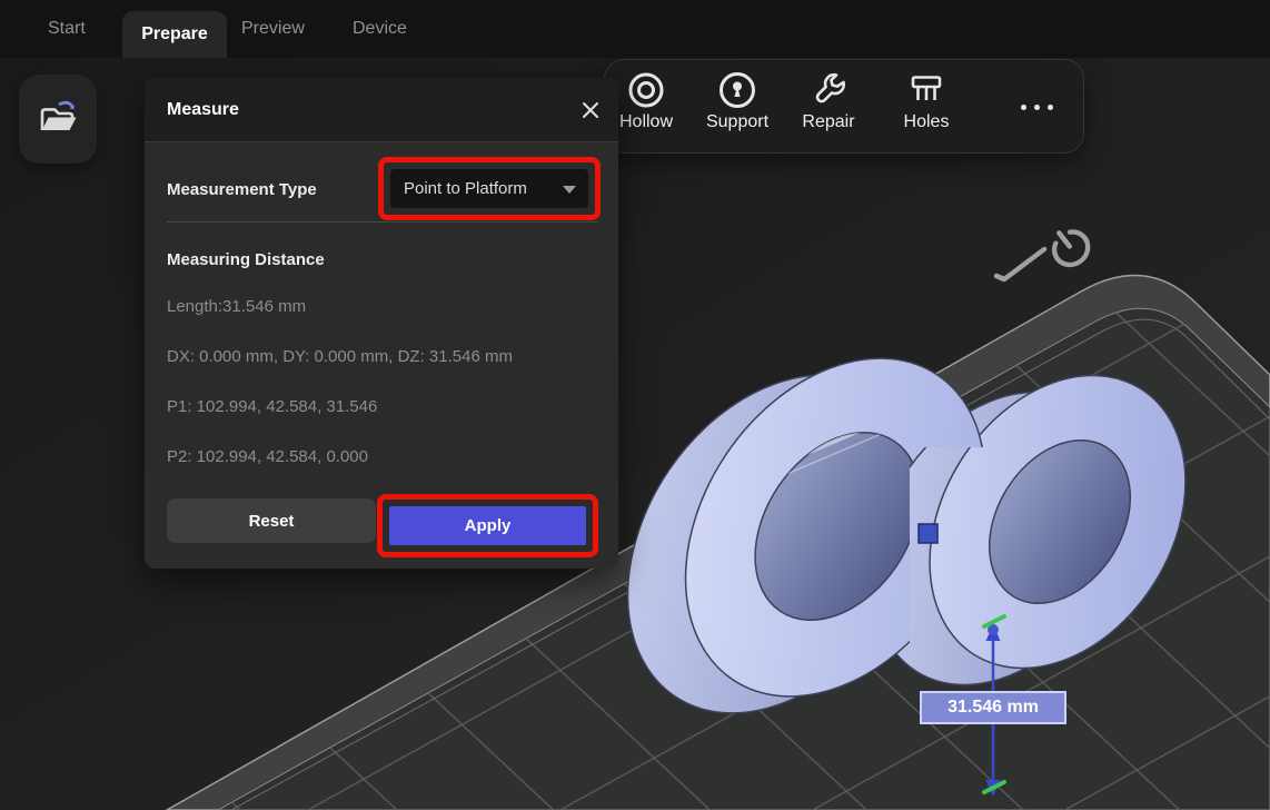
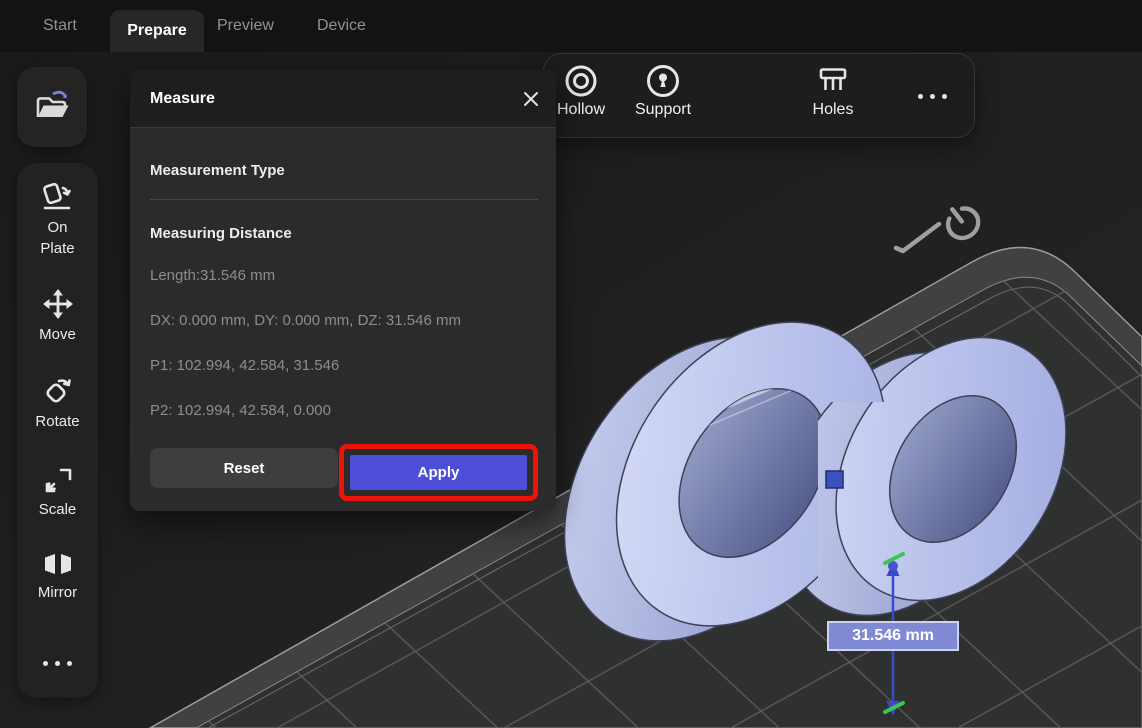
  31.546 mm
  Start
  Prepare
  Preview
  Device
  Hollow
  Support
- Repair
  Holes
  Measure
  Measurement Type
- Point to Platform
  Measuring Distance
  Length:31.546 mm
  DX: 0.000 mm, DY: 0.000 mm, DZ: 31.546 mm
  P1: 102.994, 42.584, 31.546
  P2: 102.994, 42.584, 0.000
  Reset
  Apply
+ On Plate
+ Move
+ Rotate
+ Scale
+ Mirror
